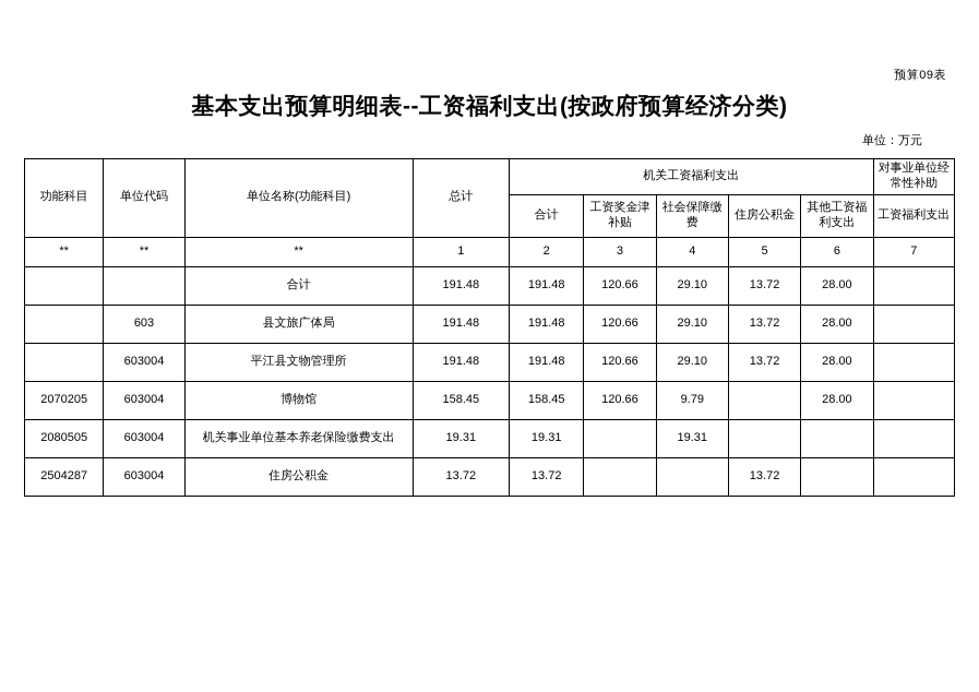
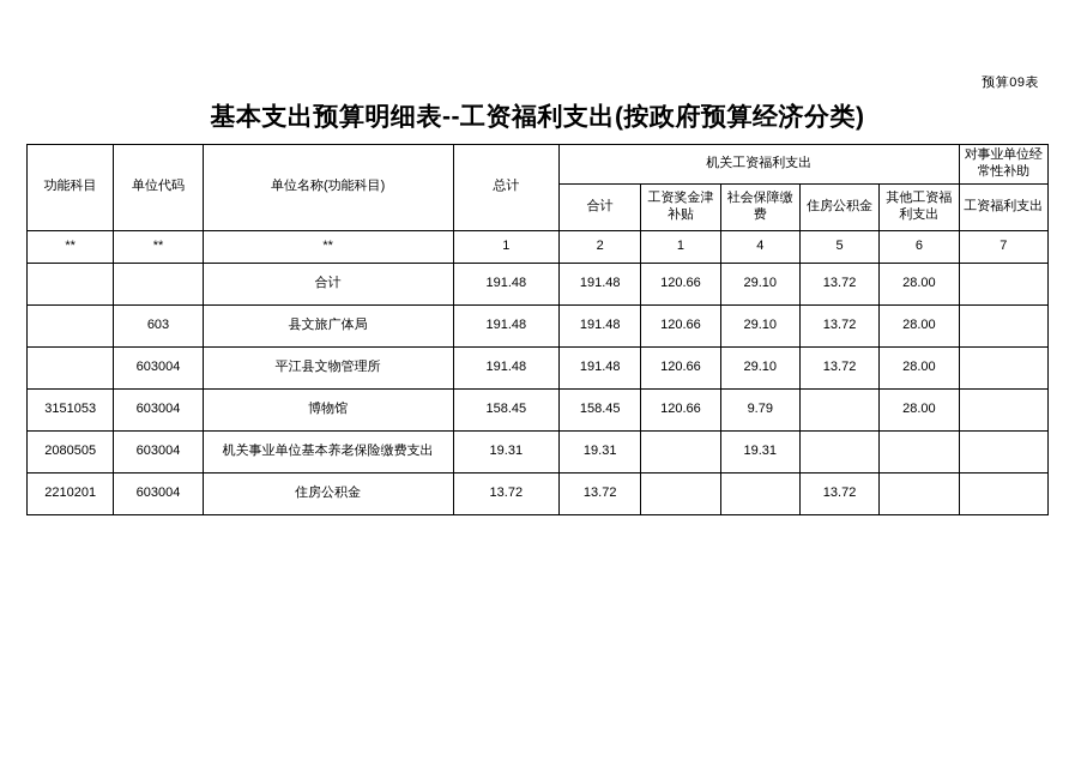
  预算09表
  基本支出预算明细表--工资福利支出(按政府预算经济分类)
- 单位：万元
  功能科目	单位代码	单位名称(功能科目)	总计	机关工资福利支出	对事业单位经常性补助
  合计	工资奖金津补贴	社会保障缴费	住房公积金	其他工资福利支出	工资福利支出
- **	**	**	1	2	3	4	5	6	7
+ **	**	**	1	2	1	4	5	6	7
  		合计	191.48	191.48	120.66	29.10	13.72	28.00
  	603	县文旅广体局	191.48	191.48	120.66	29.10	13.72	28.00
  	603004	平江县文物管理所	191.48	191.48	120.66	29.10	13.72	28.00
- 2070205	603004	博物馆	158.45	158.45	120.66	9.79		28.00
+ 3151053	603004	博物馆	158.45	158.45	120.66	9.79		28.00
  2080505	603004	机关事业单位基本养老保险缴费支出	19.31	19.31		19.31
- 2504287	603004	住房公积金	13.72	13.72			13.72
+ 2210201	603004	住房公积金	13.72	13.72			13.72
